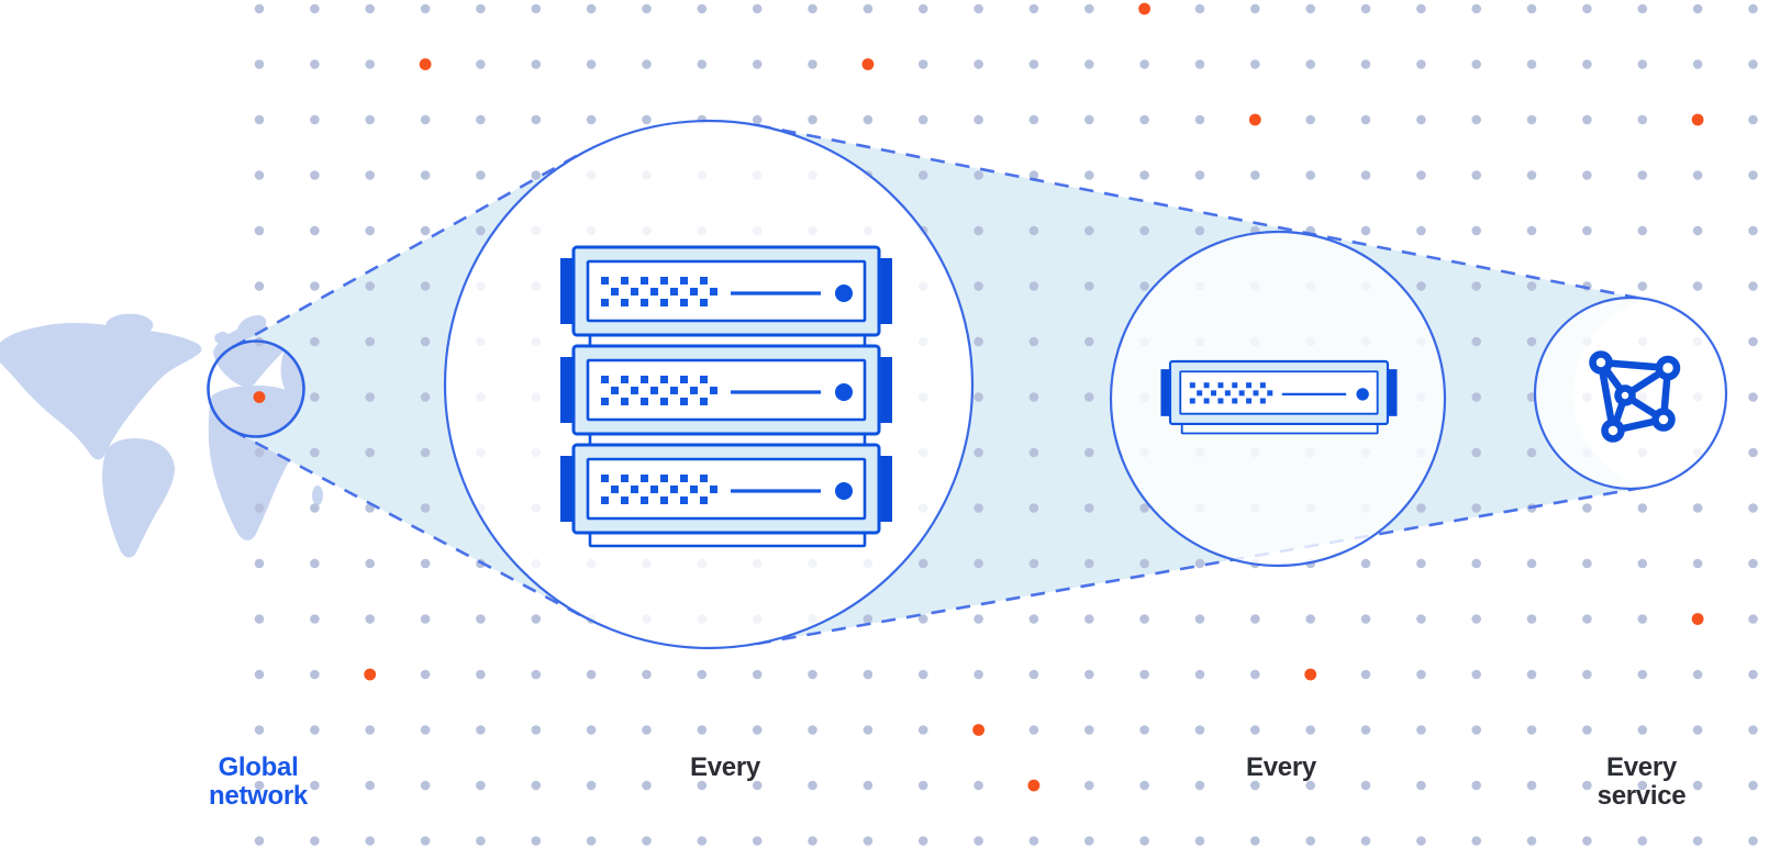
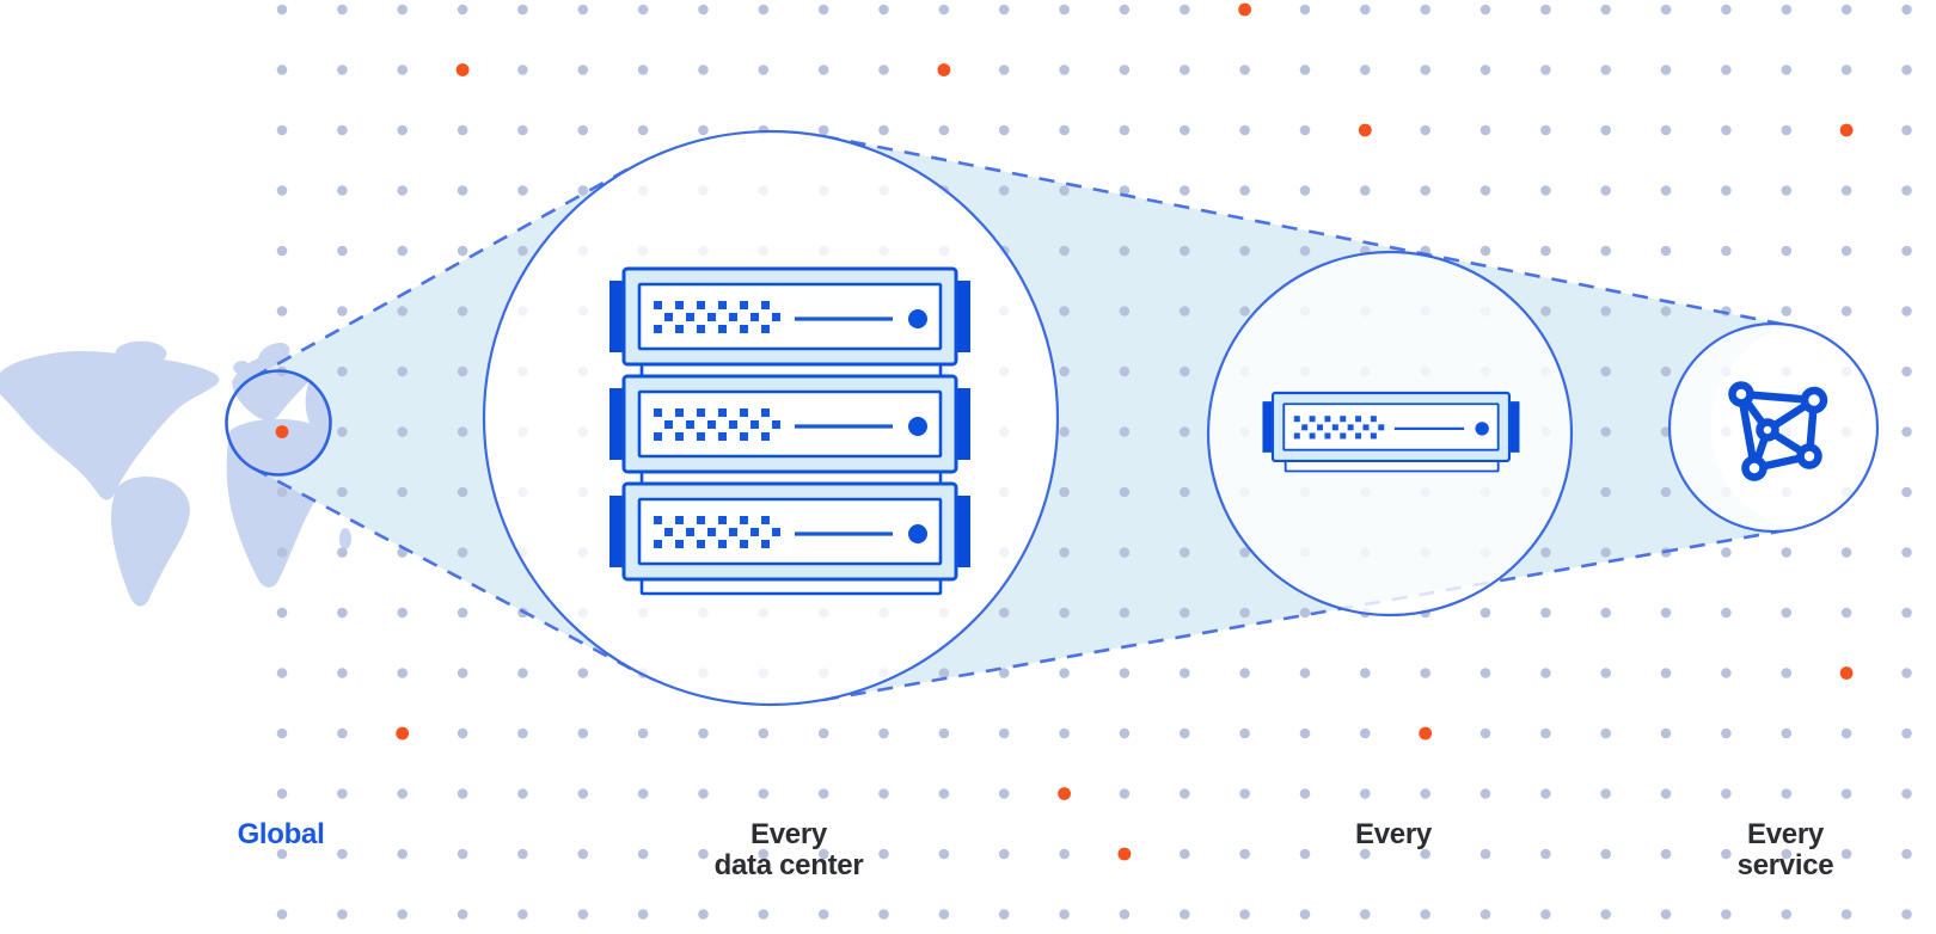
  Global
- network
  Every
+ data center
  Every
  Every
  service
